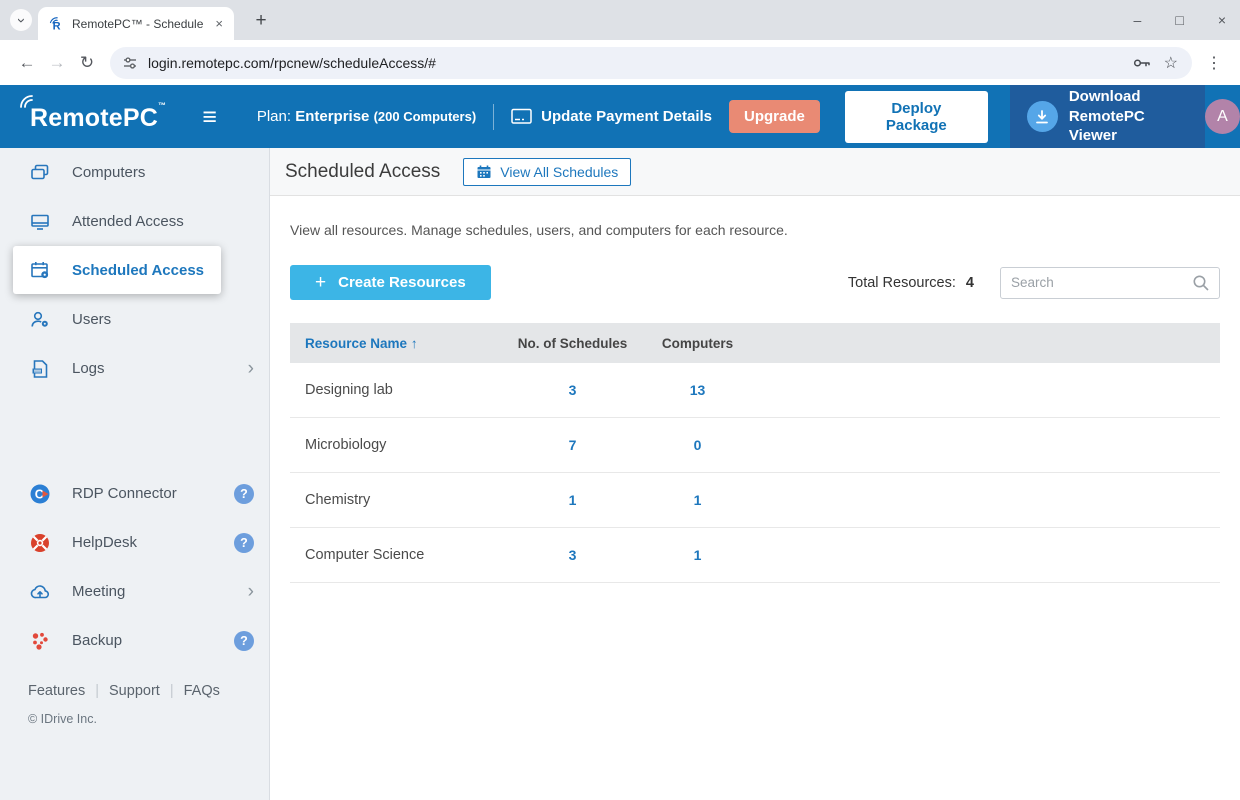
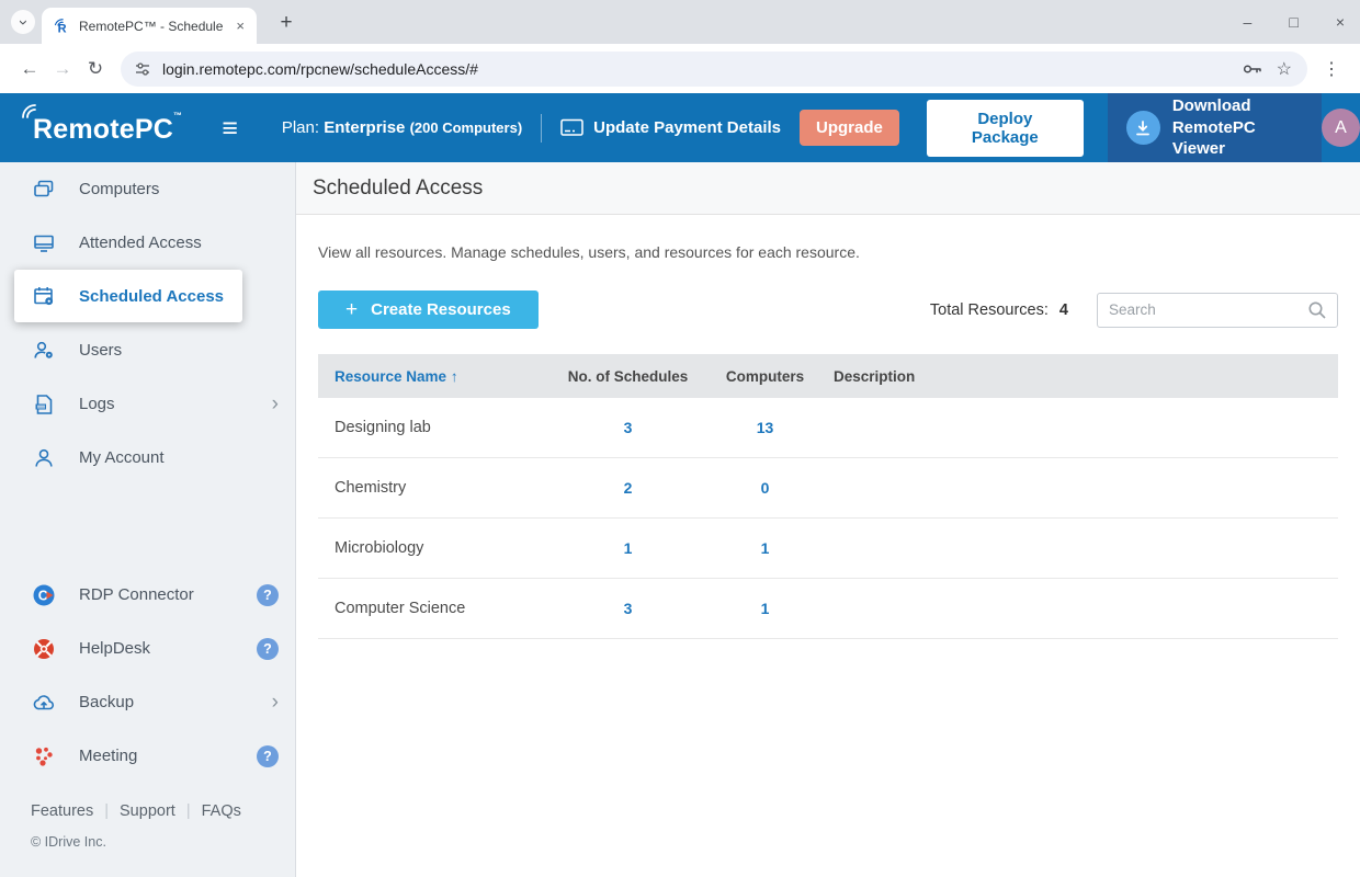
  R
  RemotePC™ - Schedule
  ×
  +
  –
  □
  ×
  ←
  →
  ↻
  login.remotepc.com/rpcnew/scheduleAccess/#
  ☆
  ⋮
  RemotePC™
  ≡
  Plan: Enterprise (200 Computers)
  Update Payment Details
  Upgrade
  Deploy Package
  Download
  RemotePC Viewer
  A
  Computers
  Attended Access
  Scheduled Access
  Users
  Logs
  ›
+ My Account
  C
  RDP Connector
  ?
  HelpDesk
  ?
- Meeting
+ Backup
  ›
- Backup
+ Meeting
  ?
  Features
  |
  Support
  |
  FAQs
  © IDrive Inc.
  Scheduled Access
- View All Schedules
- View all resources. Manage schedules, users, and computers for each resource.
+ View all resources. Manage schedules, users, and resources for each resource.
  +
  Create Resources
  Total Resources: 4
  Search
  Resource Name ↑
  No. of Schedules
  Computers
+ Description
  Designing lab
  3
  13
- Microbiology
+ Chemistry
- 7
+ 2
  0
- Chemistry
+ Microbiology
  1
  1
  Computer Science
  3
  1
